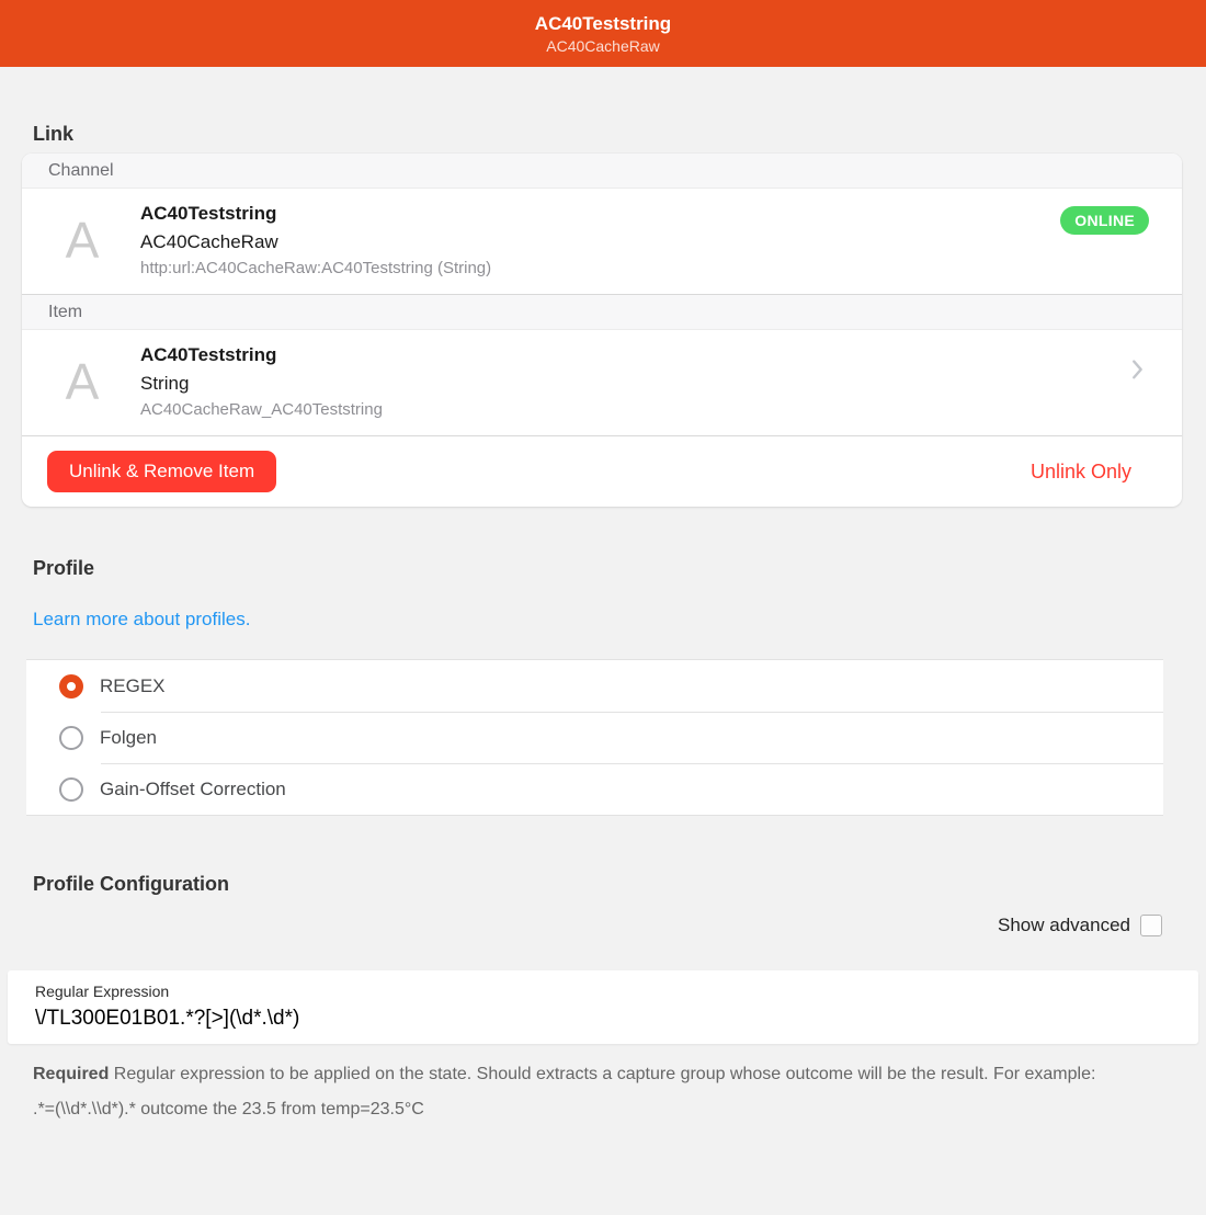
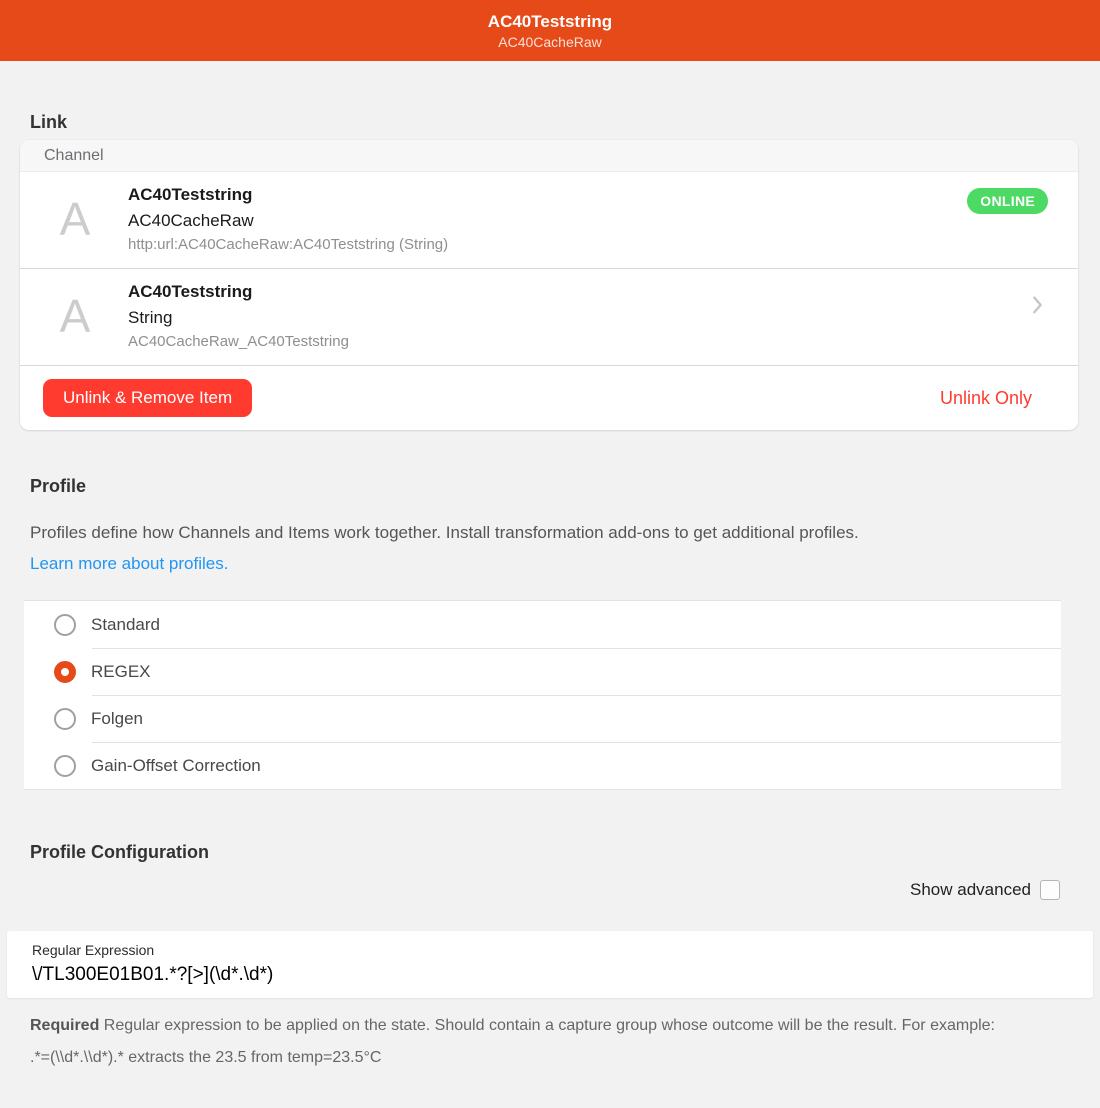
  AC40Teststring
  AC40CacheRaw
  Link
  Channel
  A
  AC40Teststring
  AC40CacheRaw
  http:url:AC40CacheRaw:AC40Teststring (String)
  ONLINE
- Item
  A
  AC40Teststring
  String
  AC40CacheRaw_AC40Teststring
  Unlink & Remove Item
  Unlink Only
  Profile
+ Profiles define how Channels and Items work together. Install transformation add-ons to get additional profiles.
  Learn more about profiles.
+ Standard
  REGEX
  Folgen
  Gain-Offset Correction
  Profile Configuration
  Show advanced
  Regular Expression
  \/TL300E01B01.*?[>](\d*.\d*)
- Required Regular expression to be applied on the state. Should extracts a capture group whose outcome will be the result. For example:
+ Required Regular expression to be applied on the state. Should contain a capture group whose outcome will be the result. For example:
- .*=(\\d*.\\d*).* outcome the 23.5 from temp=23.5°C
+ .*=(\\d*.\\d*).* extracts the 23.5 from temp=23.5°C
